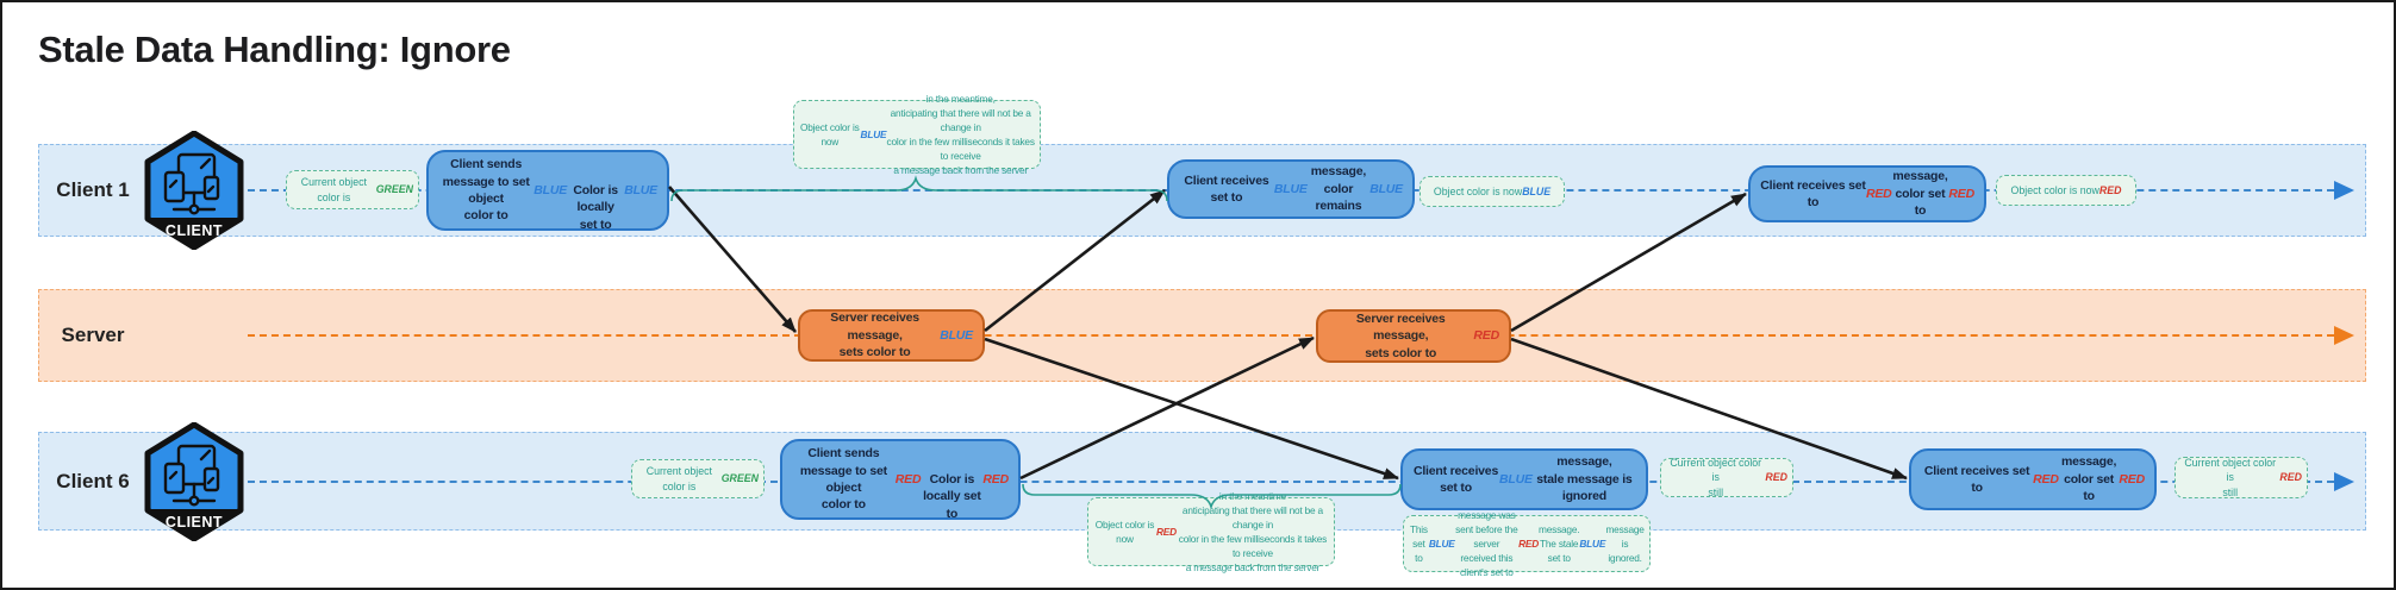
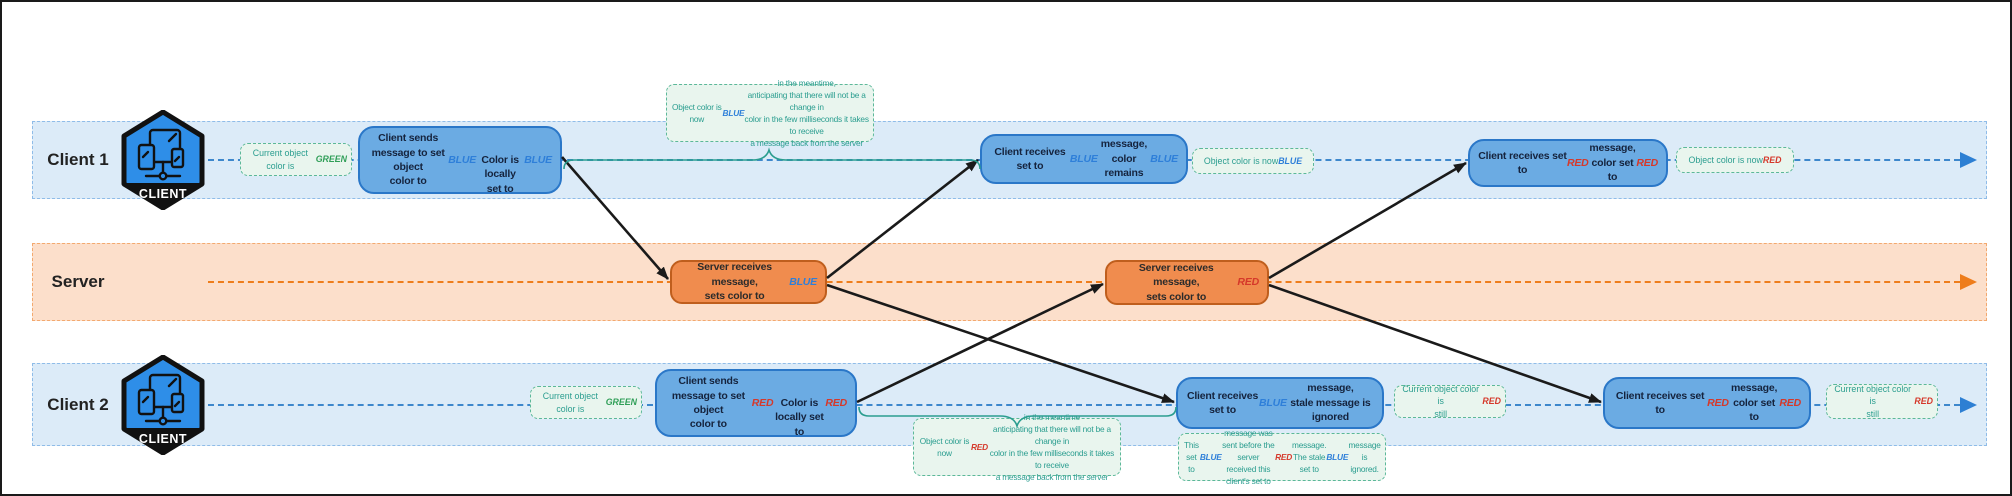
- Stale Data Handling: Ignore
  Client 1
  Server
- Client 6
+ Client 2
  CLIENT
  CLIENT
  Client sends message to set object
  color to
  BLUE
  Color is locally set to
  BLUE
  Client receives set to
  BLUE
  message,
  color remains
  BLUE
  Client receives set to
  RED
  message,
  color set to
  RED
  Server receives message,
  sets color to
  BLUE
  Server receives message,
  sets color to
  RED
  Client sends message to set object
  color to
  RED
  Color is locally set to
  RED
  Client receives set to
  BLUE
  message,
  stale message is ignored
  Client receives set to
  RED
  message,
  color set to
  RED
  Current object color is
  GREEN
  Object color is now
  BLUE
  in the meantime,
  anticipating that there will not be a change in
  color in the few milliseconds it takes to receive
  a message back from the server
  Object color is now
  BLUE
  Object color is now
  RED
  Current object color is
  GREEN
  Object color is now
  RED
  the meantime
  anticipating that there will not be a change in
  color in the few milliseconds it takes to receive
  a message back from the server
  Current object color is
  still
  RED
  This set to
  BLUE
  message was sent before the
  server received this client's set to
  RED
  message.
  The stale set to
  BLUE
  message is ignored.
  Current object color is
  still
  RED
